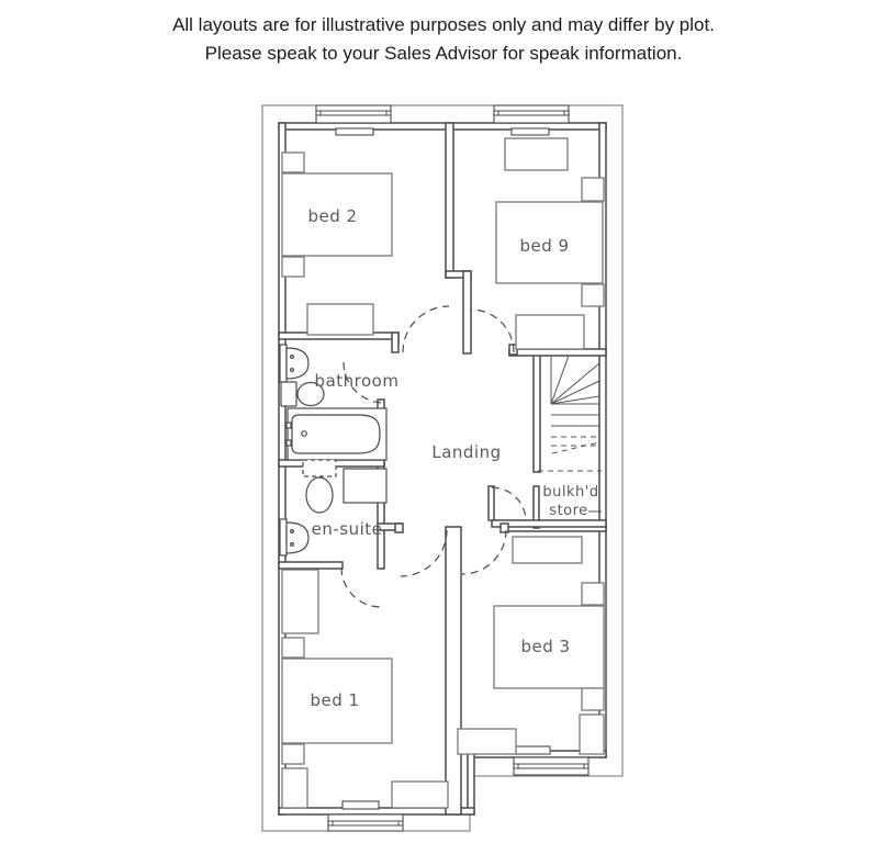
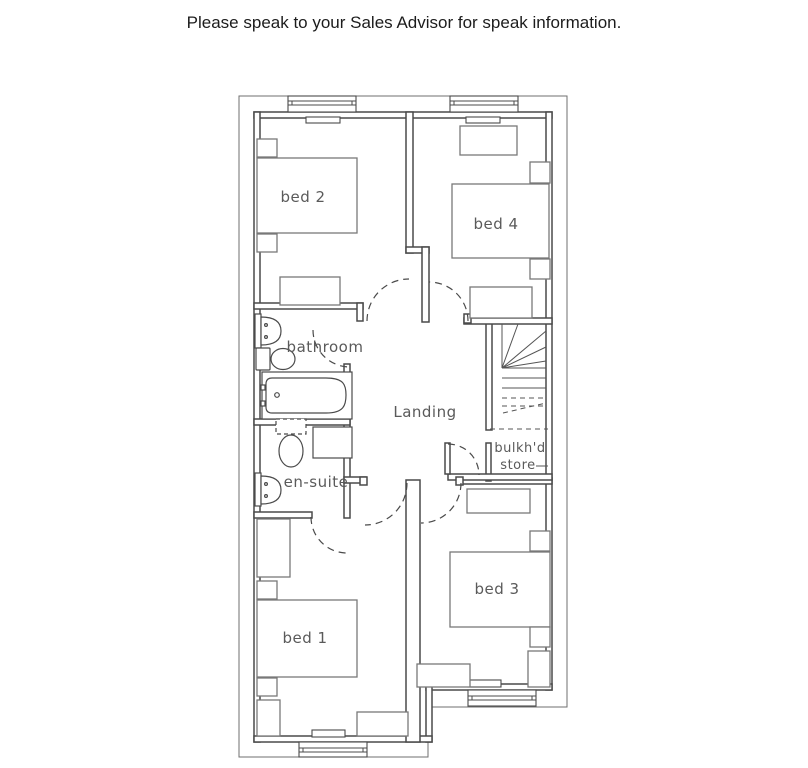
- All layouts are for illustrative purposes only and may differ by plot.
  Please speak to your Sales Advisor for speak information.
  bed 2
- bed 9
+ bed 4
  bathroom
  Landing
  en-suite
  bulkh'd
  store
  bed 1
  bed 3
